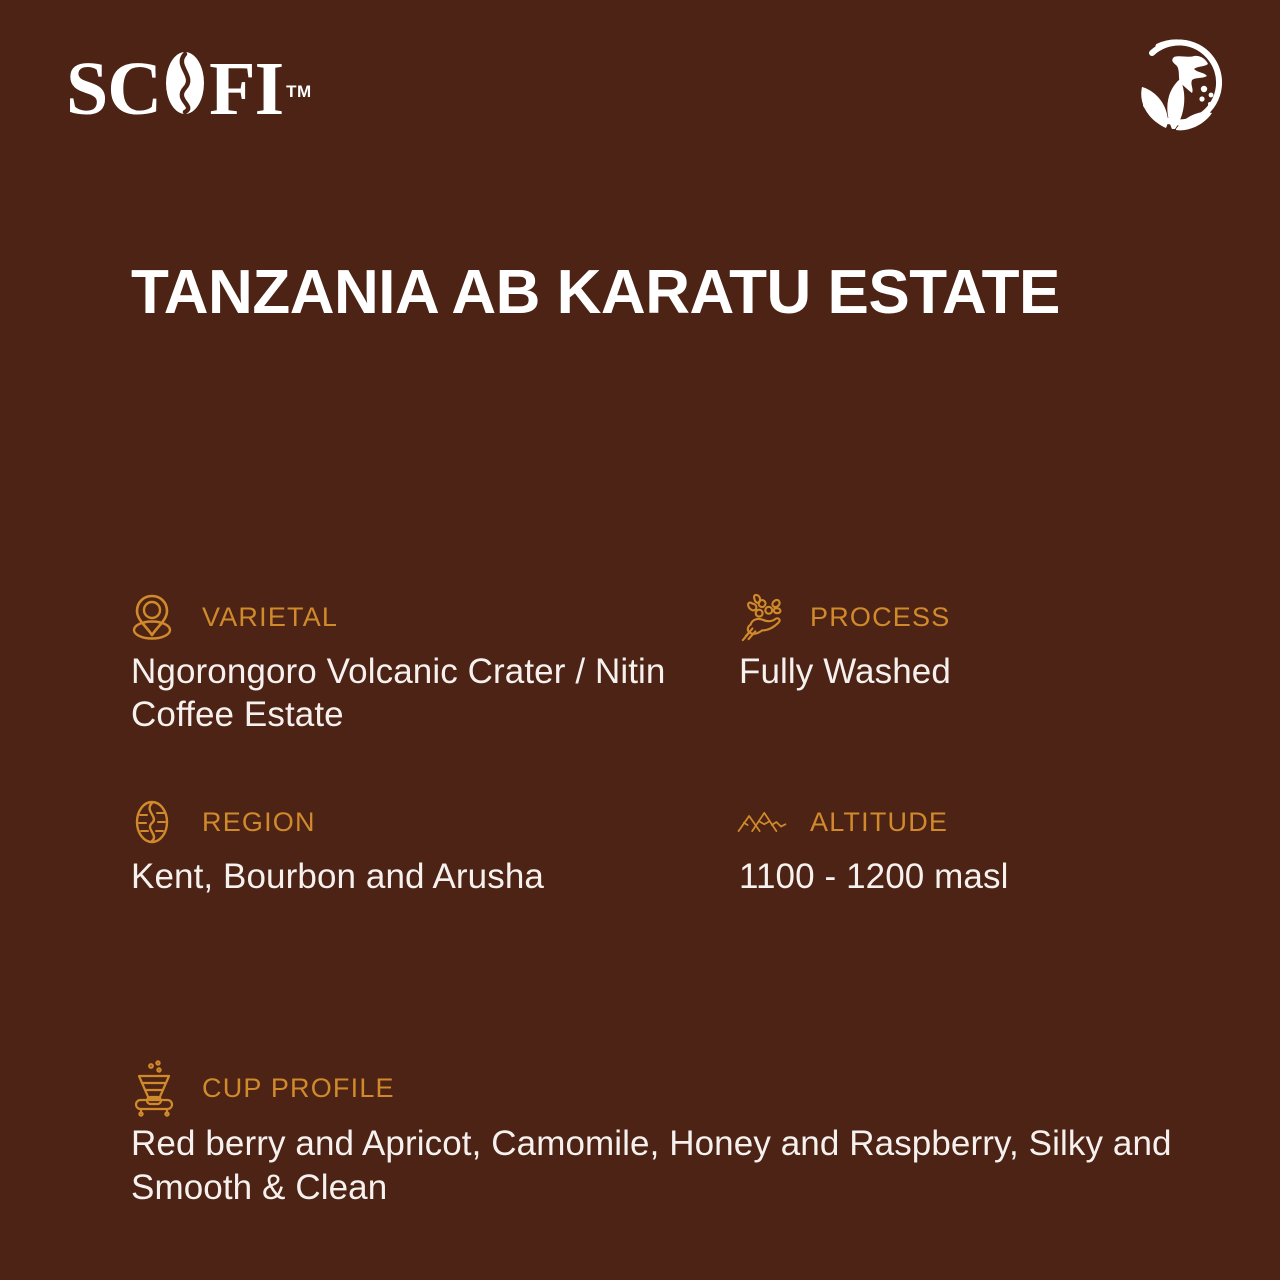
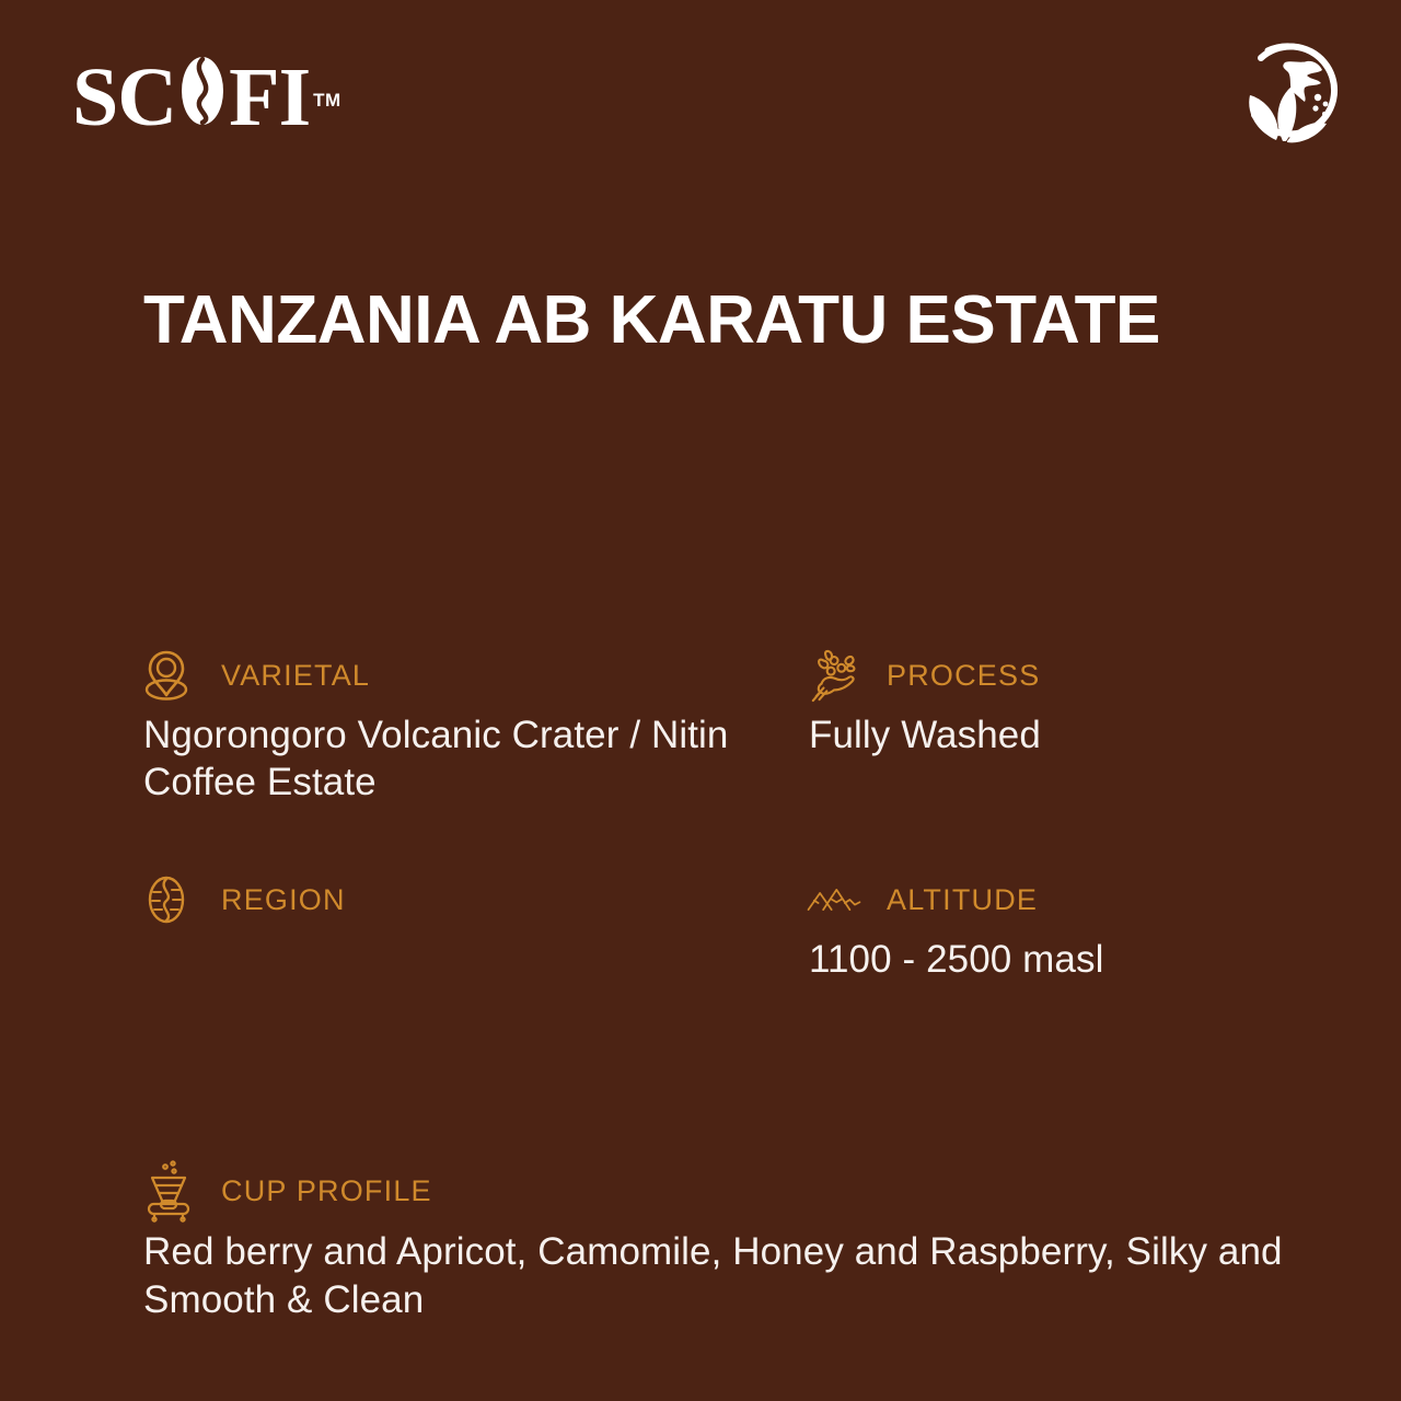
  SC
  FI
  TM
  TANZANIA AB KARATU ESTATE
  VARIETAL
  Ngorongoro Volcanic Crater / Nitin Coffee Estate
  PROCESS
  Fully Washed
  REGION
- Kent, Bourbon and Arusha
  ALTITUDE
- 1100 - 1200 masl
+ 1100 - 2500 masl
  CUP PROFILE
  Red berry and Apricot, Camomile, Honey and Raspberry, Silky and Smooth & Clean
